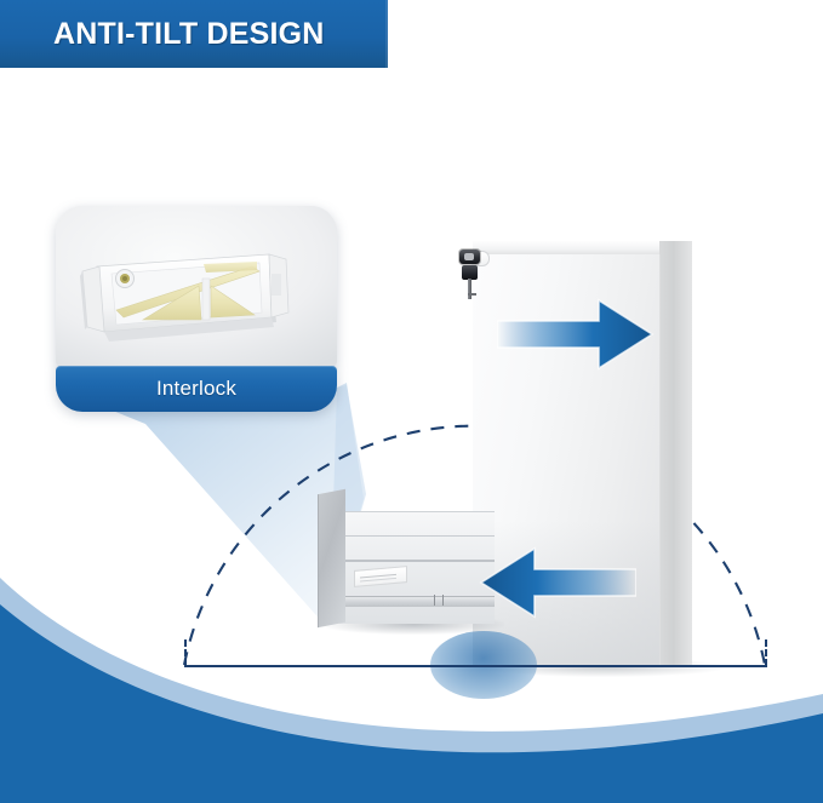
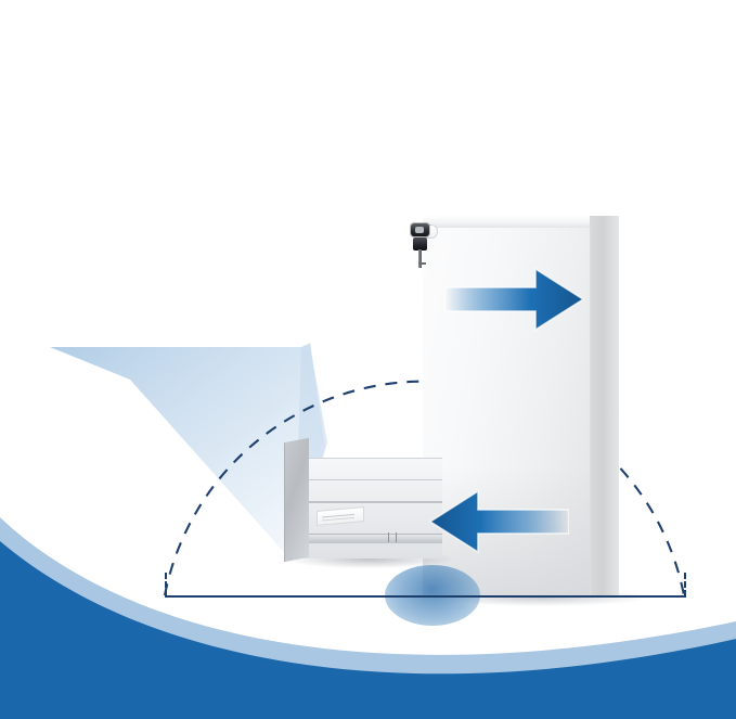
- ANTI-TILT DESIGN
- Interlock
